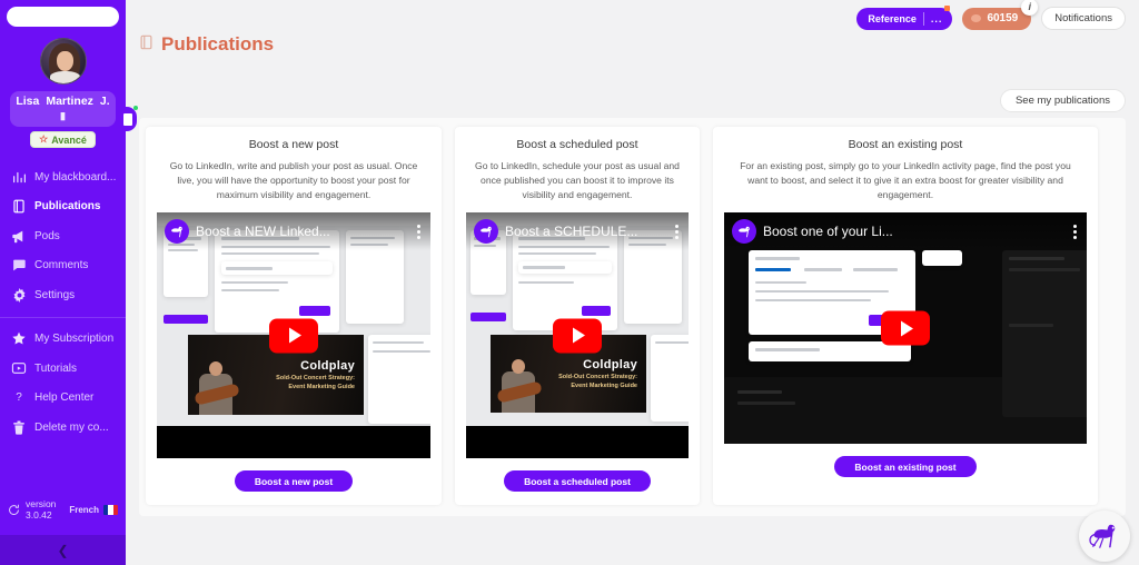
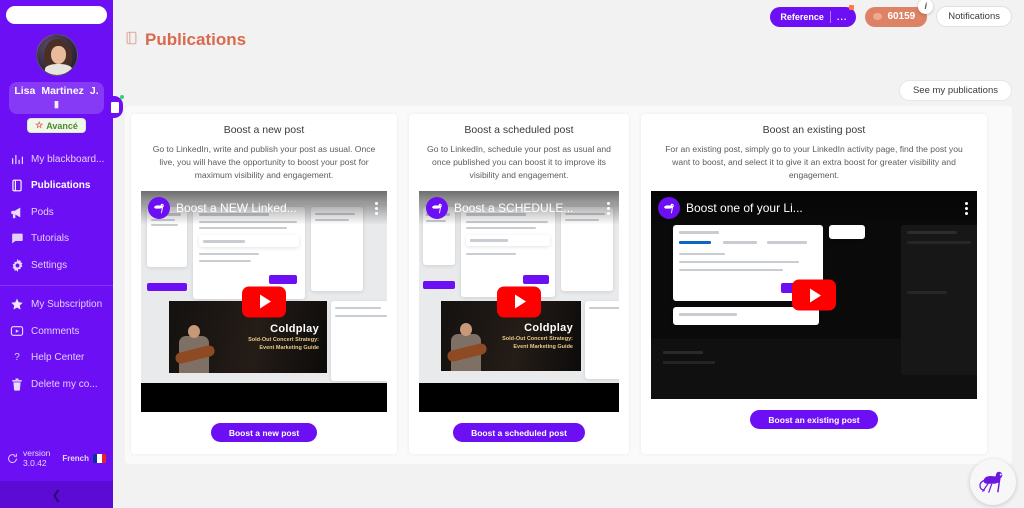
  Lisa
  Martinez
  J.
  ▮
  ☆
  Avancé
  My blackboard...
  Publications
  Pods
- Comments
+ Tutorials
  Settings
  My Subscription
- Tutorials
+ Comments
  ?
  Help Center
  Delete my co...
  version
  3.0.42
  French
  ❮
  Publications
  Reference
  ...
  60159
  i
  Notifications
  See my publications
  Boost a new post
  Go to LinkedIn, write and publish your post as usual. Once live, you will have the opportunity to boost your post for maximum visibility and engagement.
  Coldplay
  Boost a NEW Linked...
  Boost a new post
  Boost a scheduled post
  Go to LinkedIn, schedule your post as usual and once published you can boost it to improve its visibility and engagement.
  Coldplay
  Boost a SCHEDULE...
  Boost a scheduled post
  Boost an existing post
  For an existing post, simply go to your LinkedIn activity page, find the post you want to boost, and select it to give it an extra boost for greater visibility and engagement.
  Boost one of your Li...
  Boost an existing post
